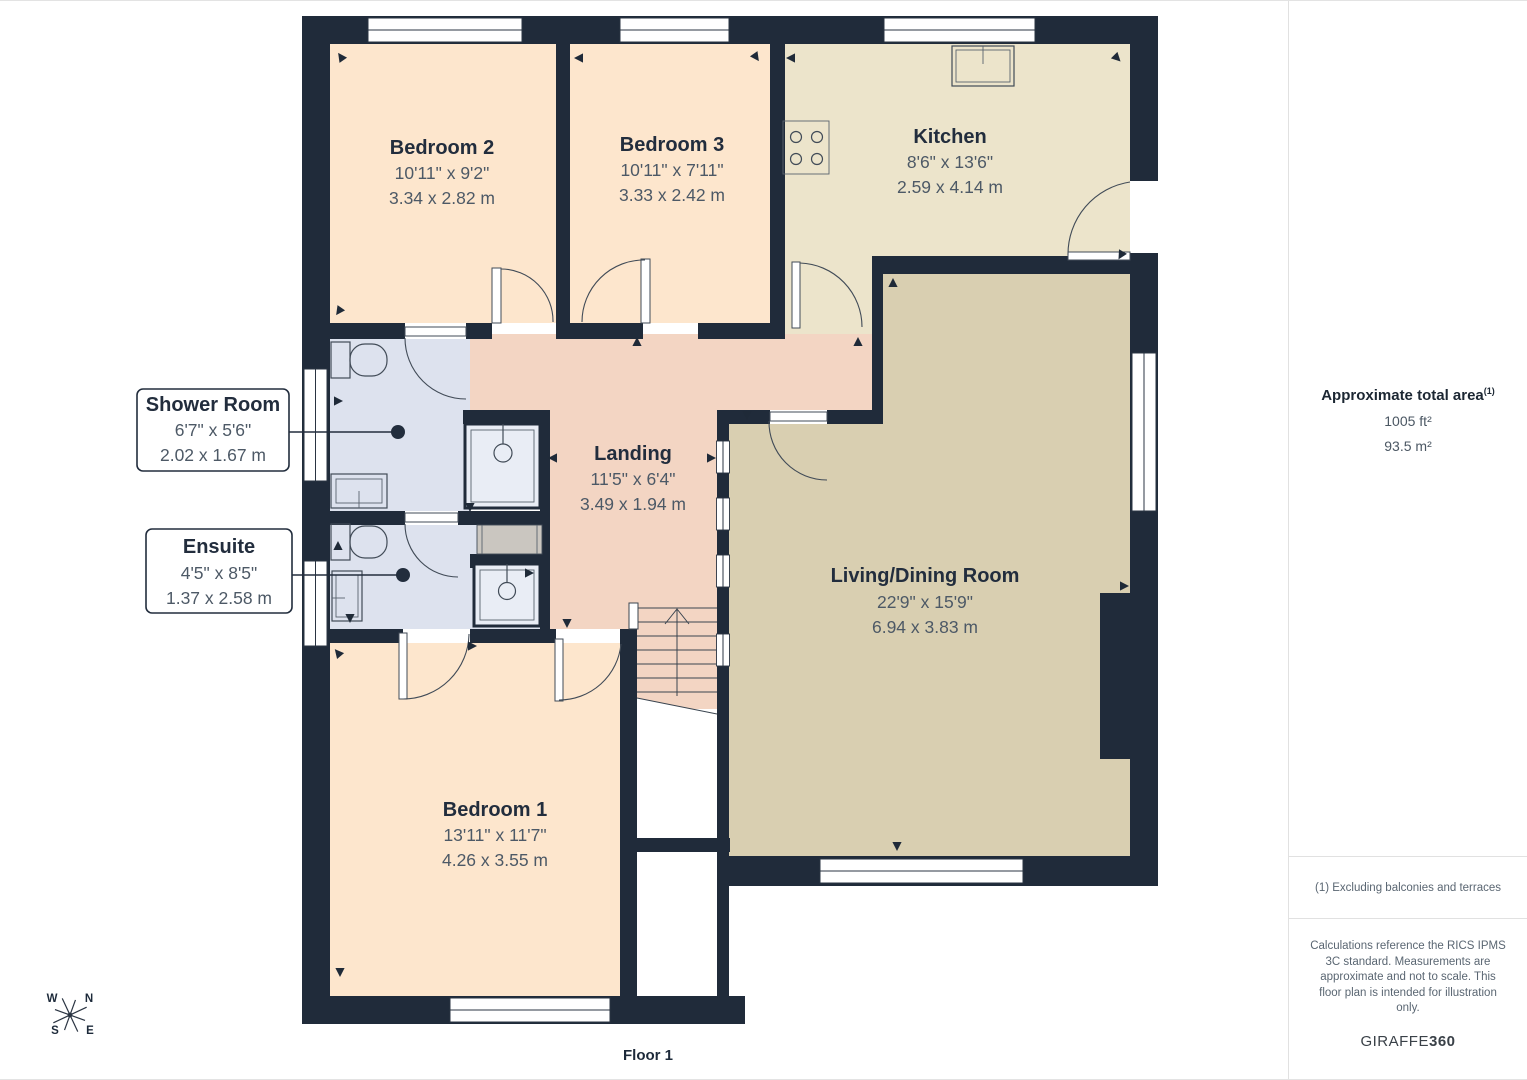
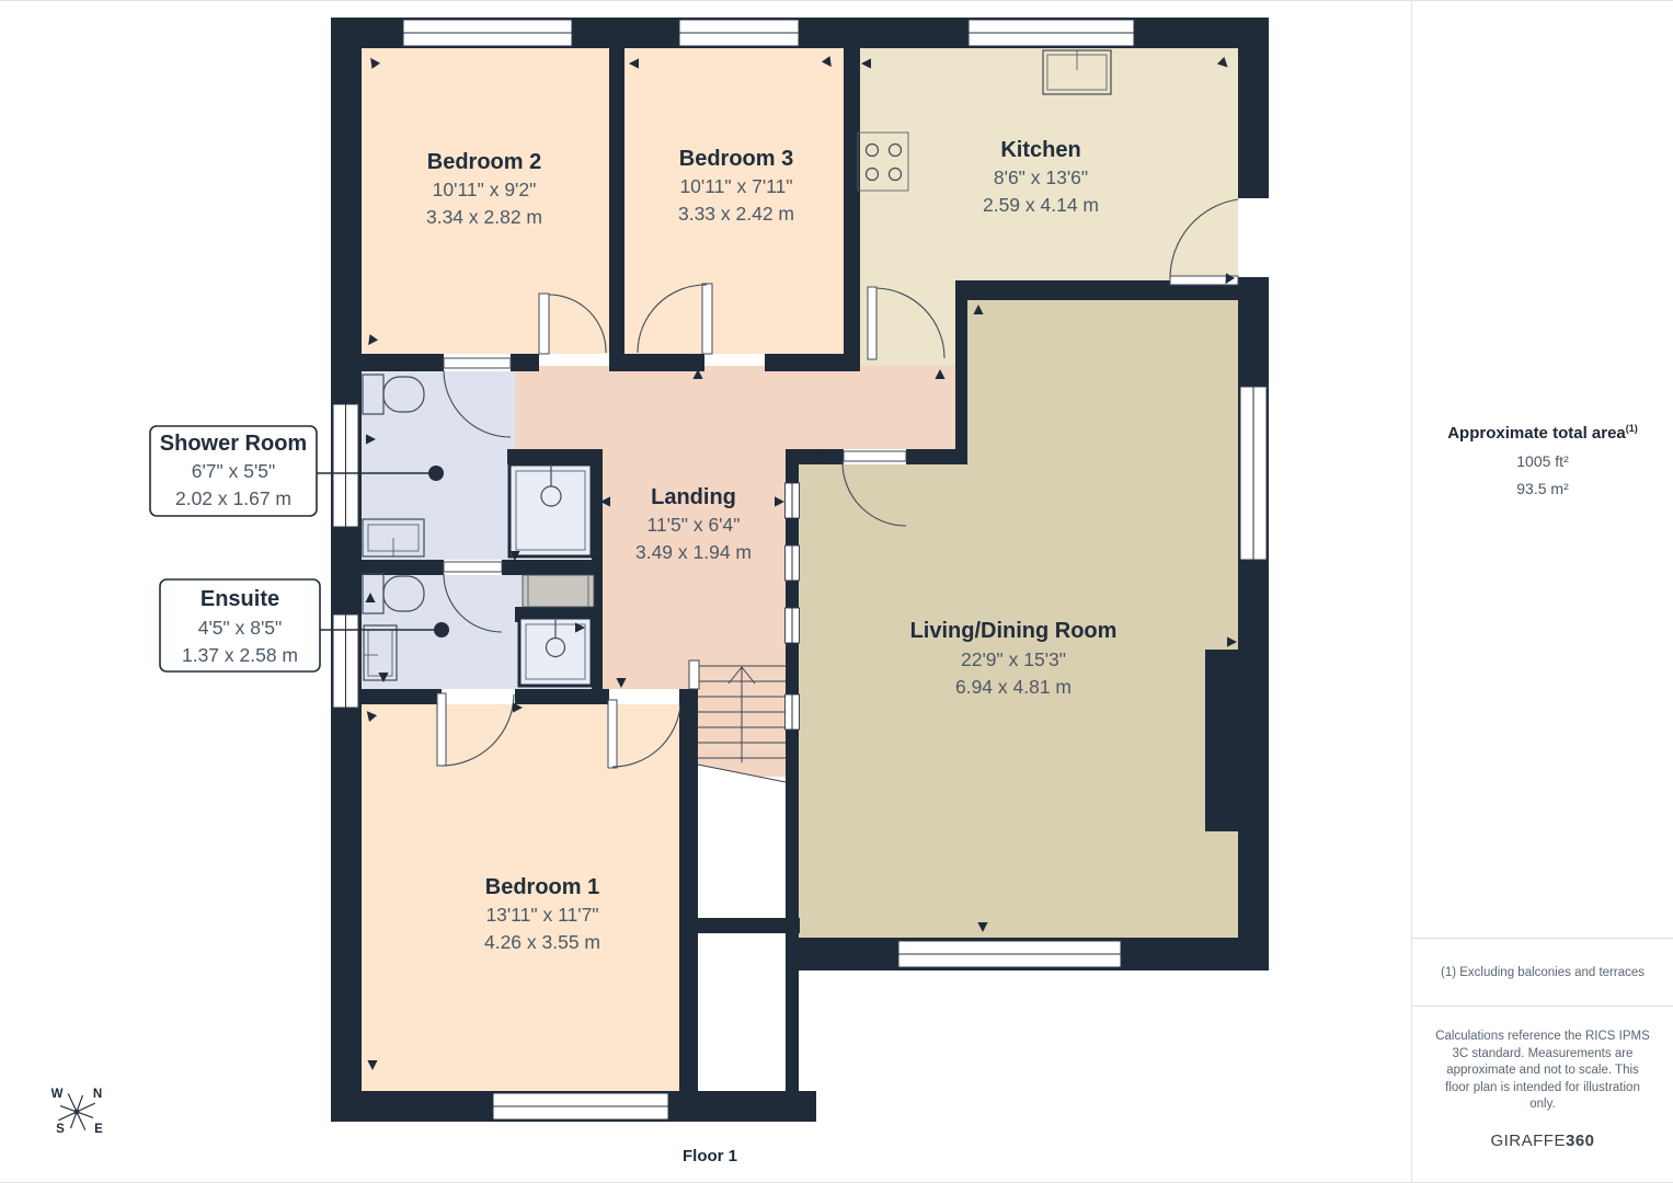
  Bedroom 2
  10'11" x 9'2"
  3.34 x 2.82 m
  Bedroom 3
  10'11" x 7'11"
  3.33 x 2.42 m
  Kitchen
  8'6" x 13'6"
  2.59 x 4.14 m
  Landing
  11'5" x 6'4"
  3.49 x 1.94 m
  Living/Dining Room
- 22'9" x 15'9"
+ 22'9" x 15'3"
- 6.94 x 3.83 m
+ 6.94 x 4.81 m
  Bedroom 1
  13'11" x 11'7"
  4.26 x 3.55 m
  Shower Room
- 6'7" x 5'6"
+ 6'7" x 5'5"
  2.02 x 1.67 m
  Ensuite
  4'5" x 8'5"
  1.37 x 2.58 m
  W
  N
  S
  E
  Floor 1
  Approximate total area(1)
  1005 ft²
  93.5 m²
  (1) Excluding balconies and terraces
  Calculations reference the RICS IPMS 3C standard. Measurements are approximate and not to scale. This floor plan is intended for illustration only.
  GIRAFFE360
